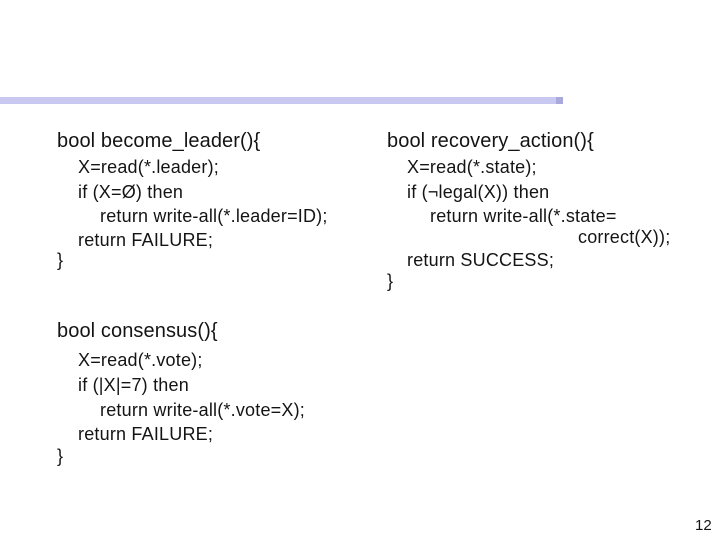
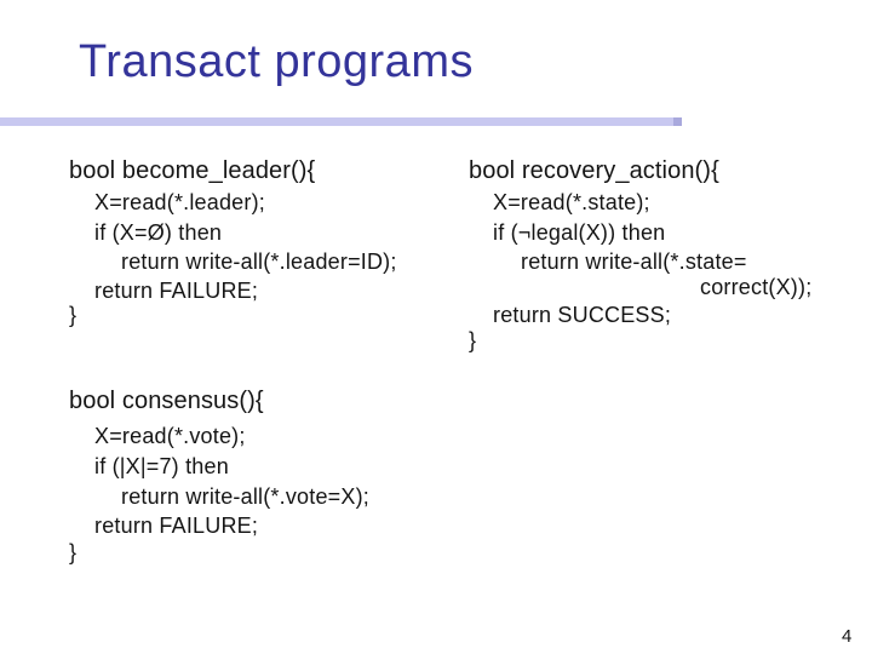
+ Transact programs
  bool become_leader(){
  X=read(*.leader);
  if (X=Ø) then
  return write-all(*.leader=ID);
  return FAILURE;
  }
  bool recovery_action(){
  X=read(*.state);
  if (¬legal(X)) then
  return write-all(*.state=
  correct(X));
  return SUCCESS;
  }
  bool consensus(){
  X=read(*.vote);
  if (|X|=7) then
  return write-all(*.vote=X);
  return FAILURE;
  }
- 12
+ 4
